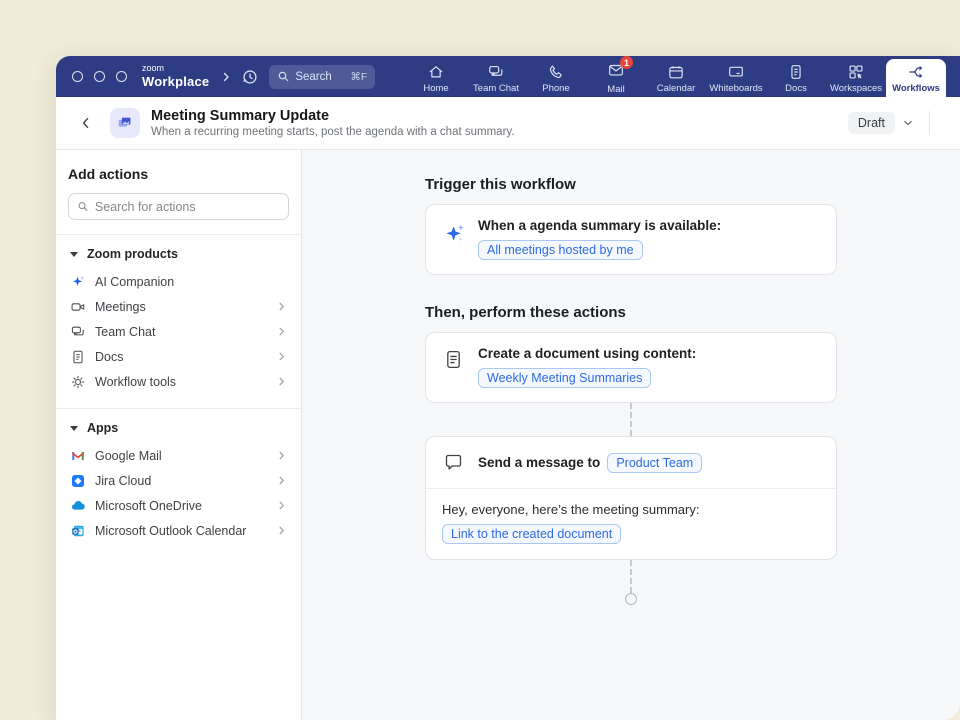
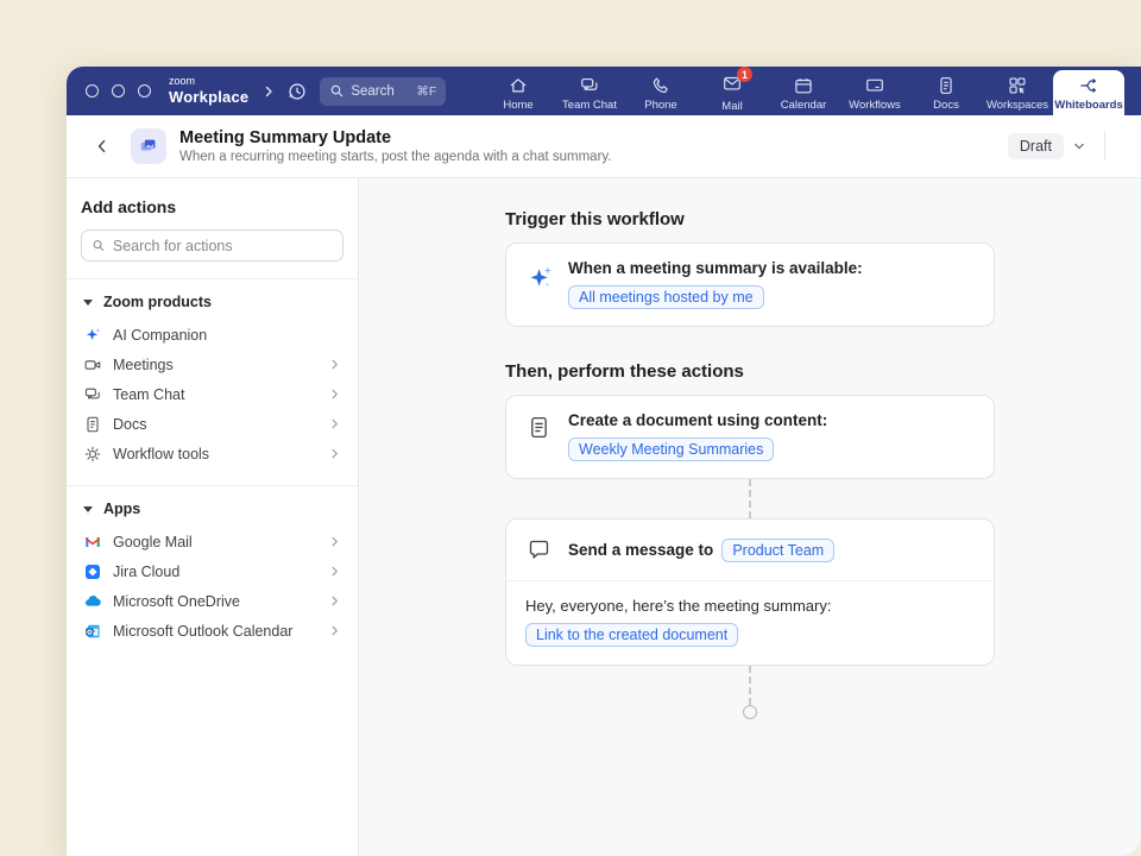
  zoom
  Workplace
  Search
  ⌘F
  Home
  Team Chat
  Phone
  1
  Mail
  Calendar
- Whiteboards
+ Workflows
  Docs
  Workspaces
- Workflows
+ Whiteboards
  Meeting Summary Update
  When a recurring meeting starts, post the agenda with a chat summary.
  Draft
  Add actions
  Search for actions
  Zoom products
  AI Companion
  Meetings
  Team Chat
  Docs
  Workflow tools
  Apps
  Google Mail
  Jira Cloud
  Microsoft OneDrive
  Microsoft Outlook Calendar
  Trigger this workflow
- When a agenda summary is available:
+ When a meeting summary is available:
  All meetings hosted by me
  Then, perform these actions
  Create a document using content:
  Weekly Meeting Summaries
  Send a message to
  Product Team
  Hey, everyone, here’s the meeting summary:
  Link to the created document
